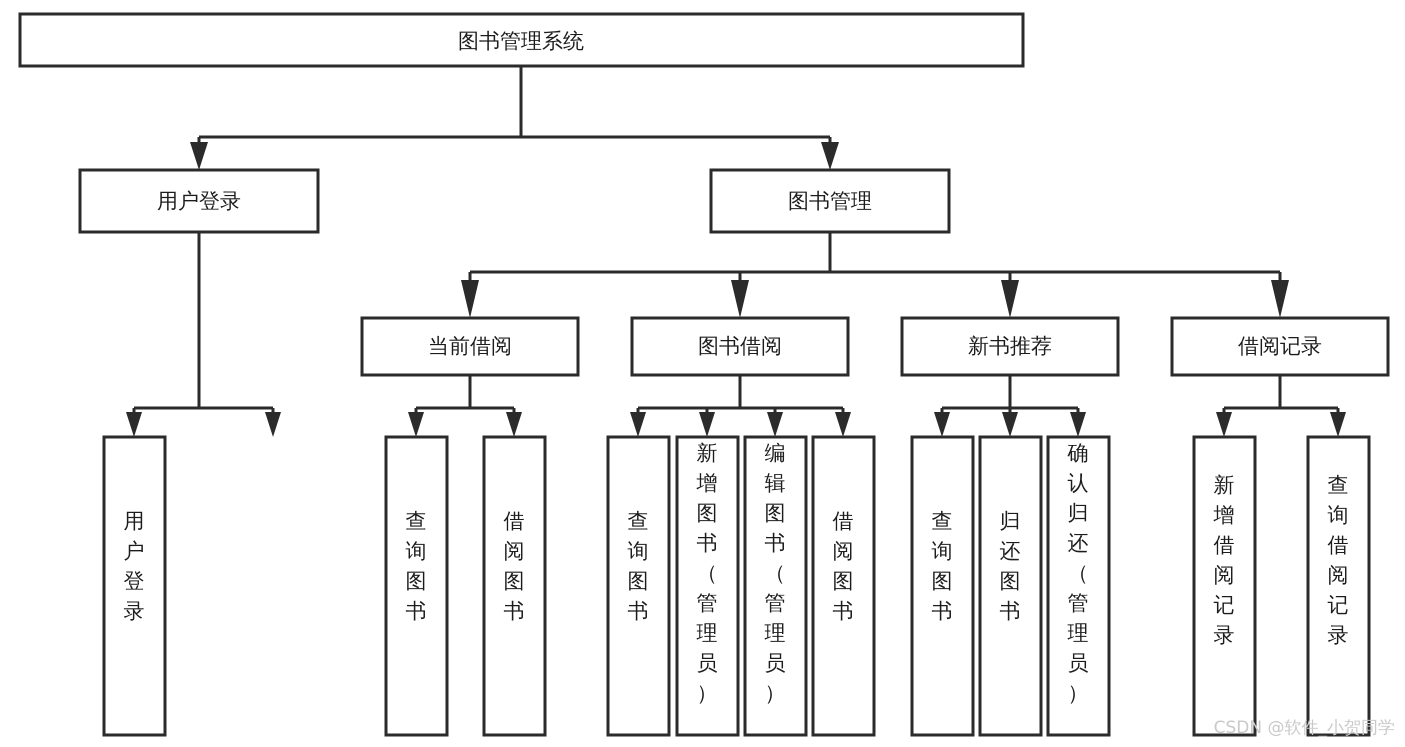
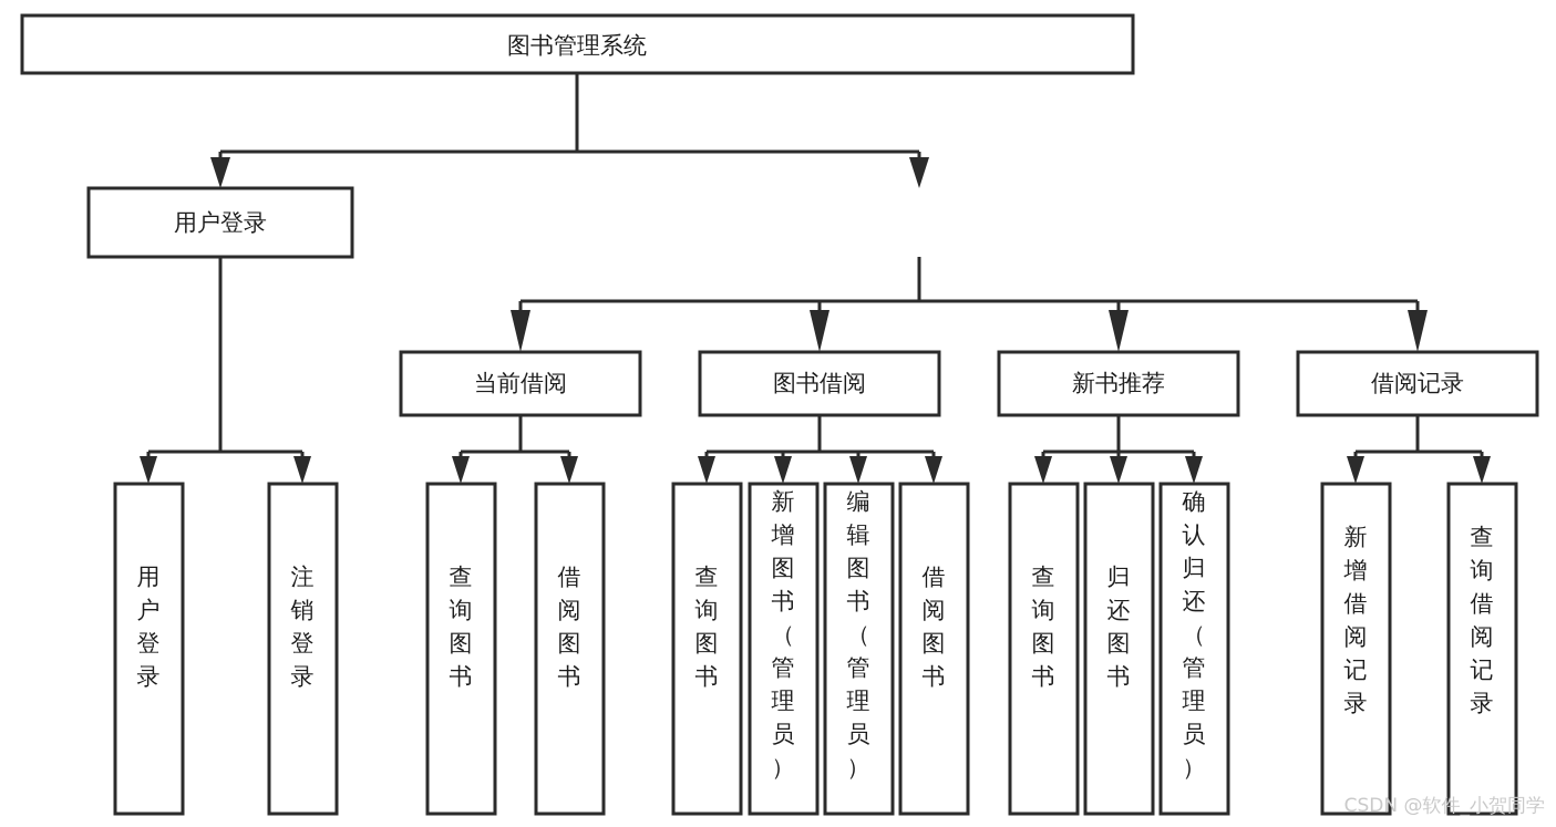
  图书管理系统
  用户登录
- 图书管理
  当前借阅
  图书借阅
  新书推荐
  借阅记录
  用户登录
+ 注销登录
  查询图书
  借阅图书
  查询图书
  新增图书（管理员）
  编辑图书（管理员）
  借阅图书
  查询图书
  归还图书
  确认归还（管理员）
  新增借阅记录
  查询借阅记录
  CSDN @软件_小贺同学
